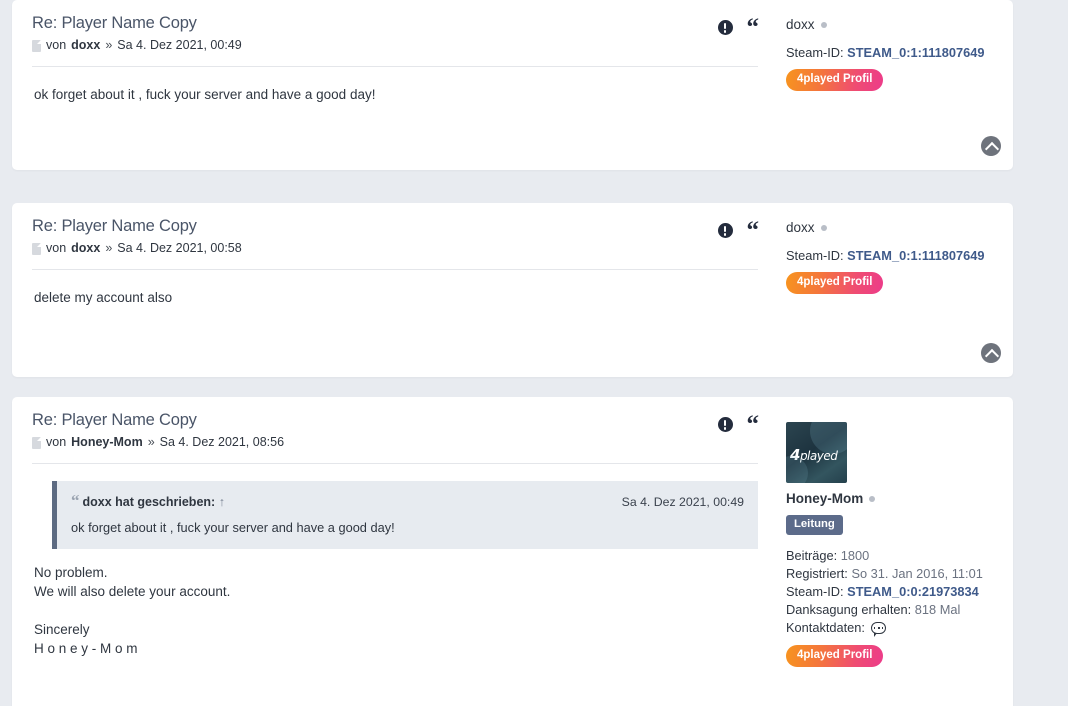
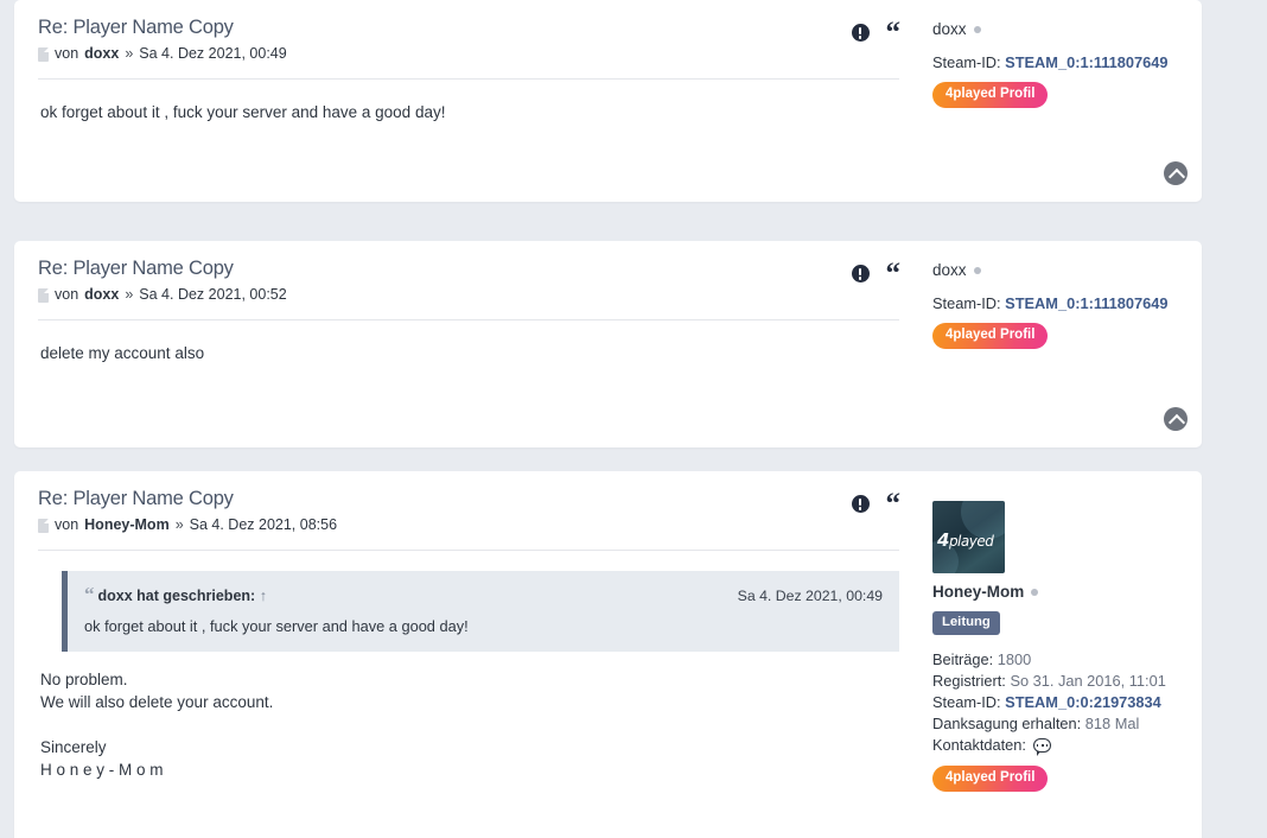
  Re: Player Name Copy
  von
  doxx
  »
  Sa 4. Dez 2021, 00:49
  “
  ok forget about it , fuck your server and have a good day!
  doxx
  Steam-ID: STEAM_0:1:111807649
  4played Profil
  Re: Player Name Copy
  von
  doxx
  »
- Sa 4. Dez 2021, 00:58
+ Sa 4. Dez 2021, 00:52
  “
  delete my account also
  doxx
  Steam-ID: STEAM_0:1:111807649
  4played Profil
  Re: Player Name Copy
  von
  Honey-Mom
  »
  Sa 4. Dez 2021, 08:56
  “
  “ doxx hat geschrieben: ↑
  Sa 4. Dez 2021, 00:49
  ok forget about it , fuck your server and have a good day!
  No problem.
  We will also delete your account.
  Sincerely
  H o n e y - M o m
  4played
  Honey-Mom
  Leitung
  Beiträge: 1800
  Registriert: So 31. Jan 2016, 11:01
  Steam-ID: STEAM_0:0:21973834
  Danksagung erhalten: 818 Mal
  Kontaktdaten:
  4played Profil
